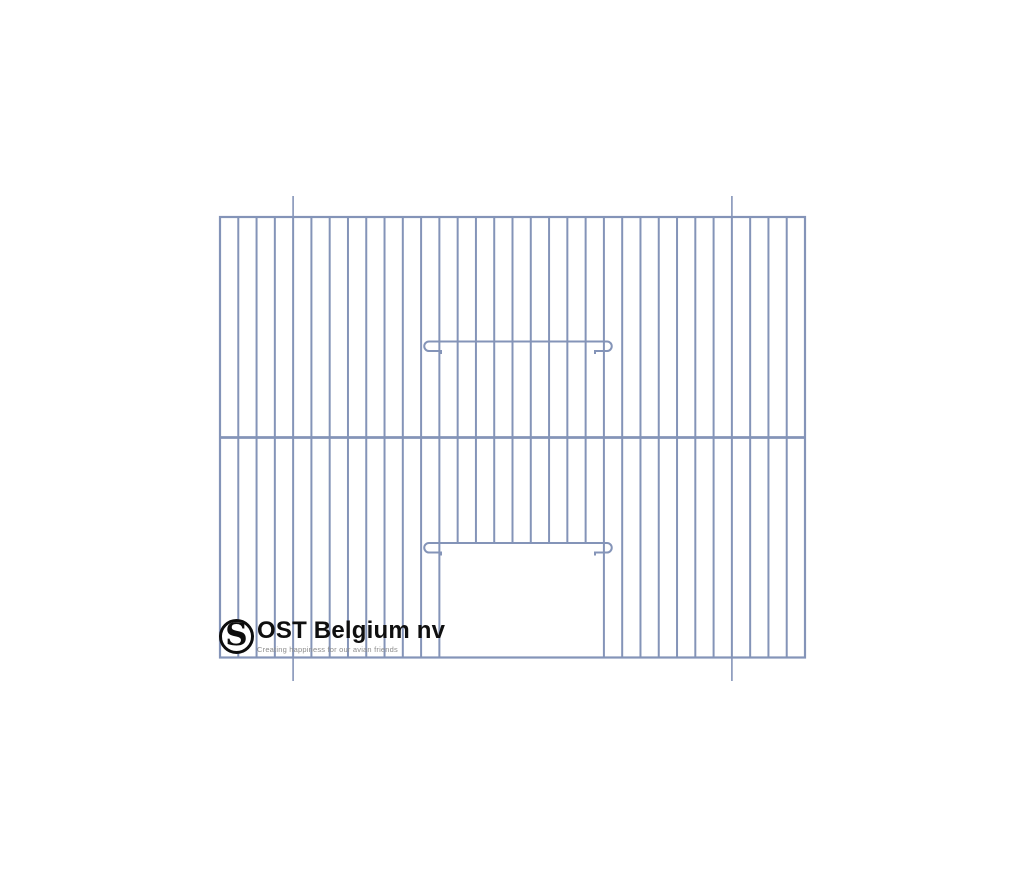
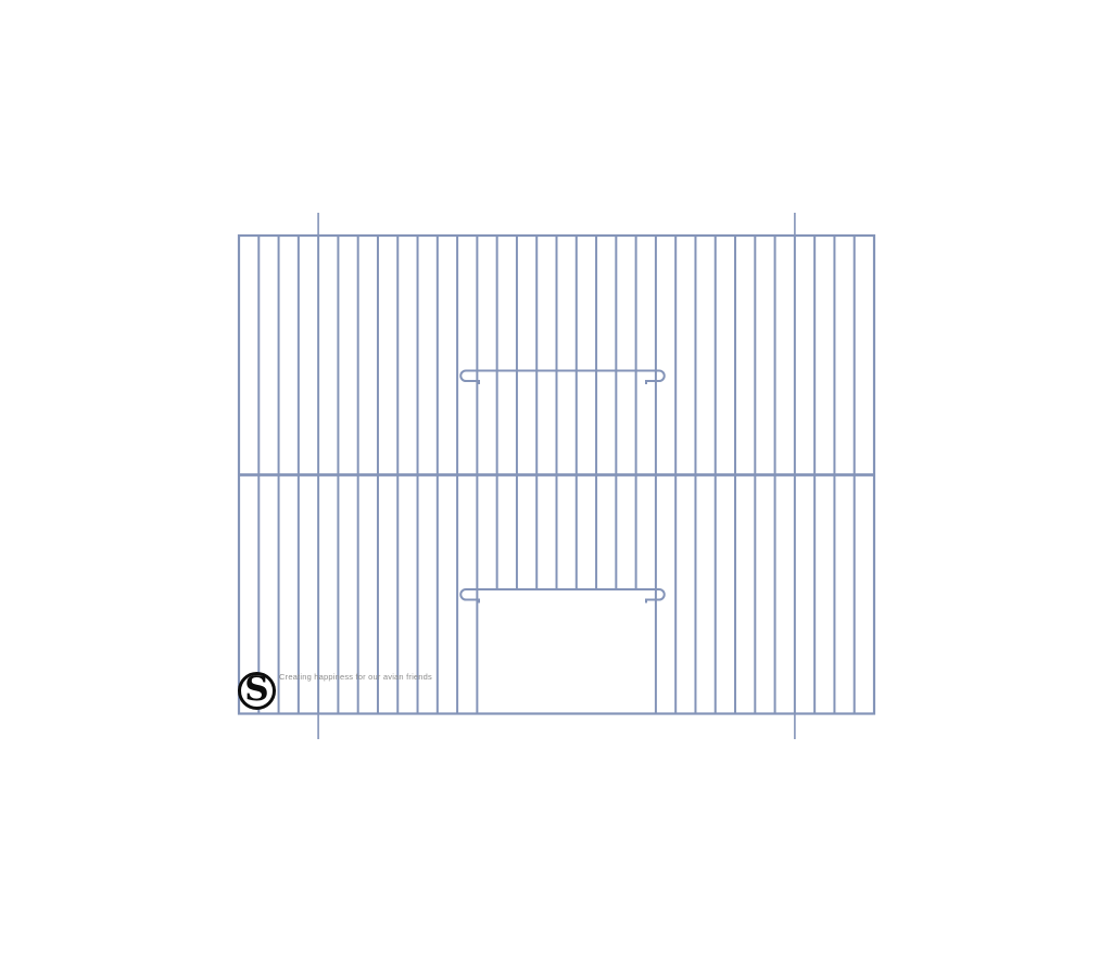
  S
- OST Belgium nv
  Creating happiness for our avian friends
